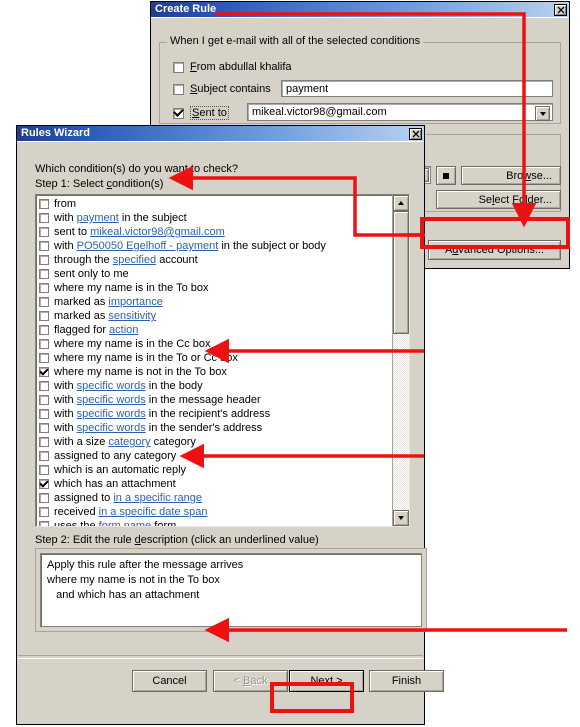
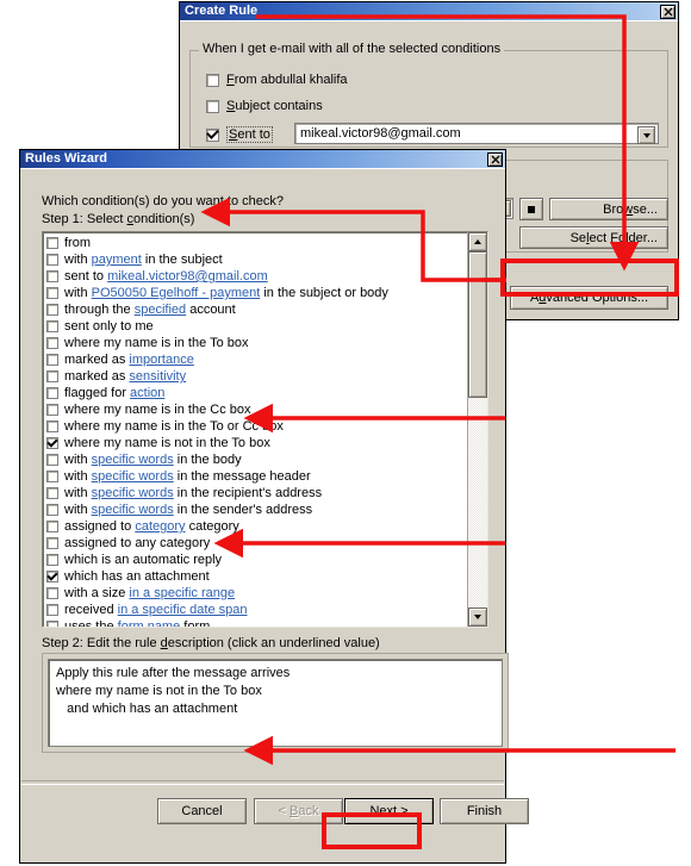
  Create Rule
  When I get e-mail with all of the selected conditions
  From abdullal khalifa
  Subject contains
- payment
  Sent to
  mikeal.victor98@gmail.com
  Browse...
  Select Folder...
  Advanced Options...
  Rules Wizard
  Which condition(s) do you want to check?
  Step 1: Select condition(s)
  from
  with payment in the subject
  sent to mikeal.victor98@gmail.com
  with PO50050 Egelhoff - payment in the subject or body
  through the specified account
  sent only to me
  where my name is in the To box
  marked as importance
  marked as sensitivity
  flagged for action
  where my name is in the Cc box
  where my name is in the To or Cc box
  where my name is not in the To box
  with specific words in the body
  with specific words in the message header
  with specific words in the recipient's address
  with specific words in the sender's address
- with a size category category
+ assigned to category category
  assigned to any category
  which is an automatic reply
  which has an attachment
- assigned to in a specific range
+ with a size in a specific range
  received in a specific date span
  Step 2: Edit the rule description (click an underlined value)
  Apply this rule after the message arrives
  where my name is not in the To box
  and which has an attachment
  Cancel
  < Back
  Next >
  Finish
